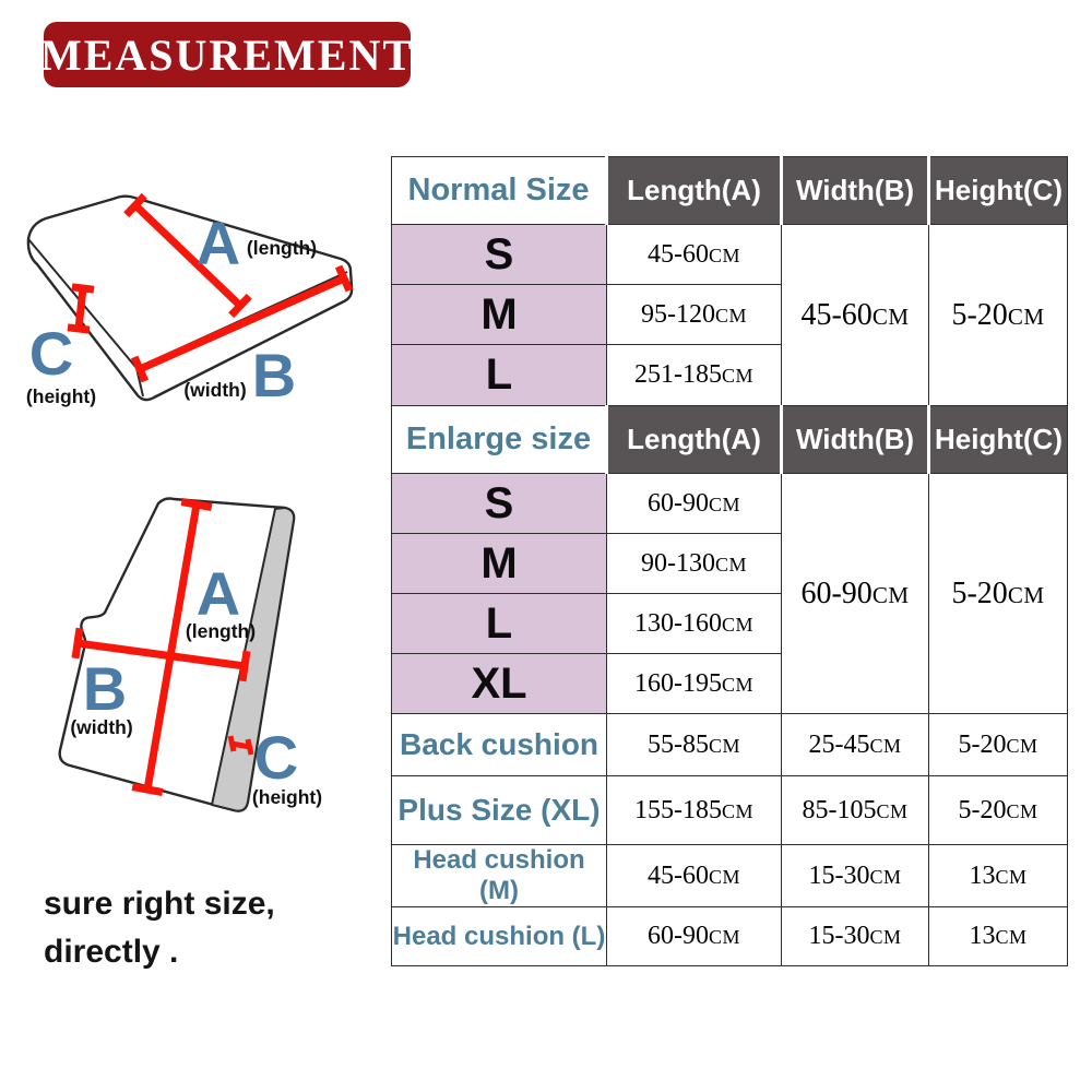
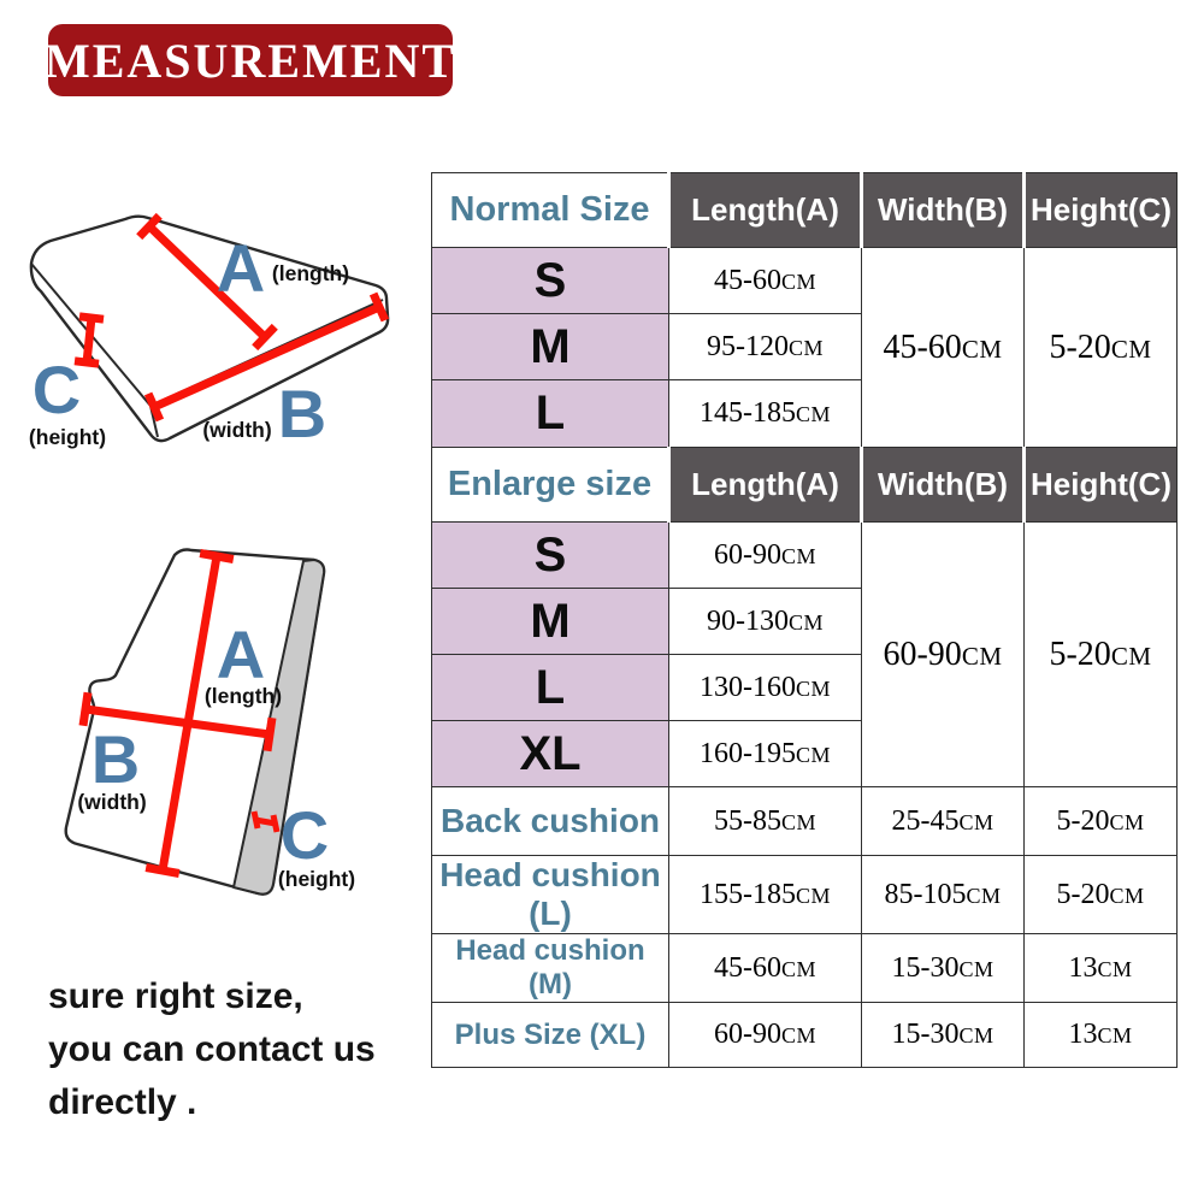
  MEASUREMENT
  A
  (length)
  B
  (width)
  C
  (height)
  A
  (length)
  B
  (width)
  C
  (height)
  Normal Size	Length(A)	Width(B)	Height(C)
  S	45-60CM	45-60CM	5-20CM
  M	95-120CM
- L	251-185CM
+ L	145-185CM
  Enlarge size	Length(A)	Width(B)	Height(C)
  S	60-90CM	60-90CM	5-20CM
  M	90-130CM
  L	130-160CM
  XL	160-195CM
  Back cushion	55-85CM	25-45CM	5-20CM
- Plus Size (XL)	155-185CM	85-105CM	5-20CM
+ Head cushion (L)	155-185CM	85-105CM	5-20CM
  Head cushion (M)	45-60CM	15-30CM	13CM
- Head cushion (L)	60-90CM	15-30CM	13CM
+ Plus Size (XL)	60-90CM	15-30CM	13CM
  sure right size,
+ you can contact us
  directly .
